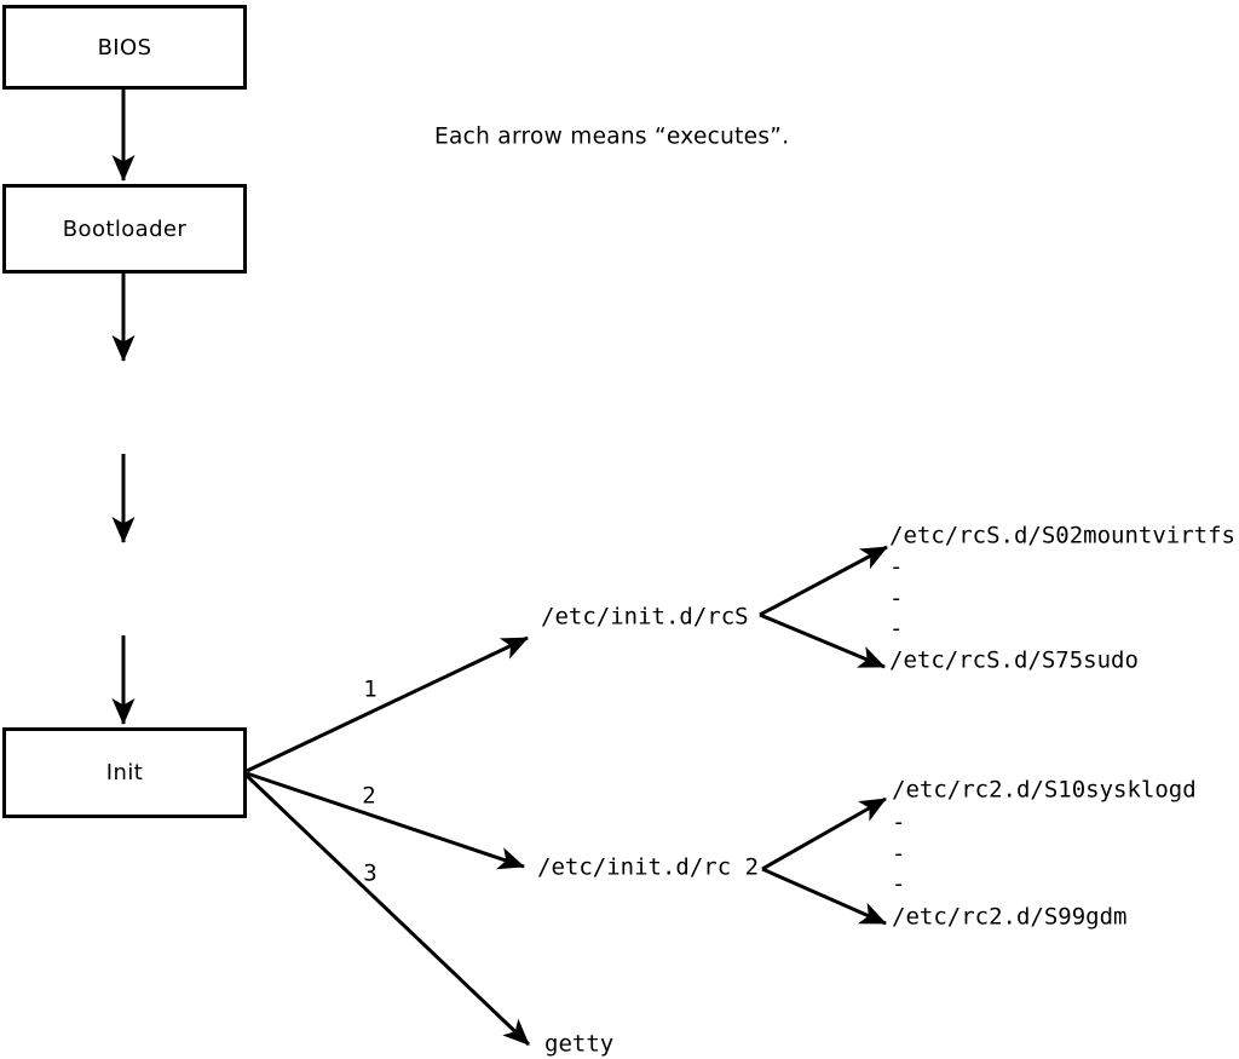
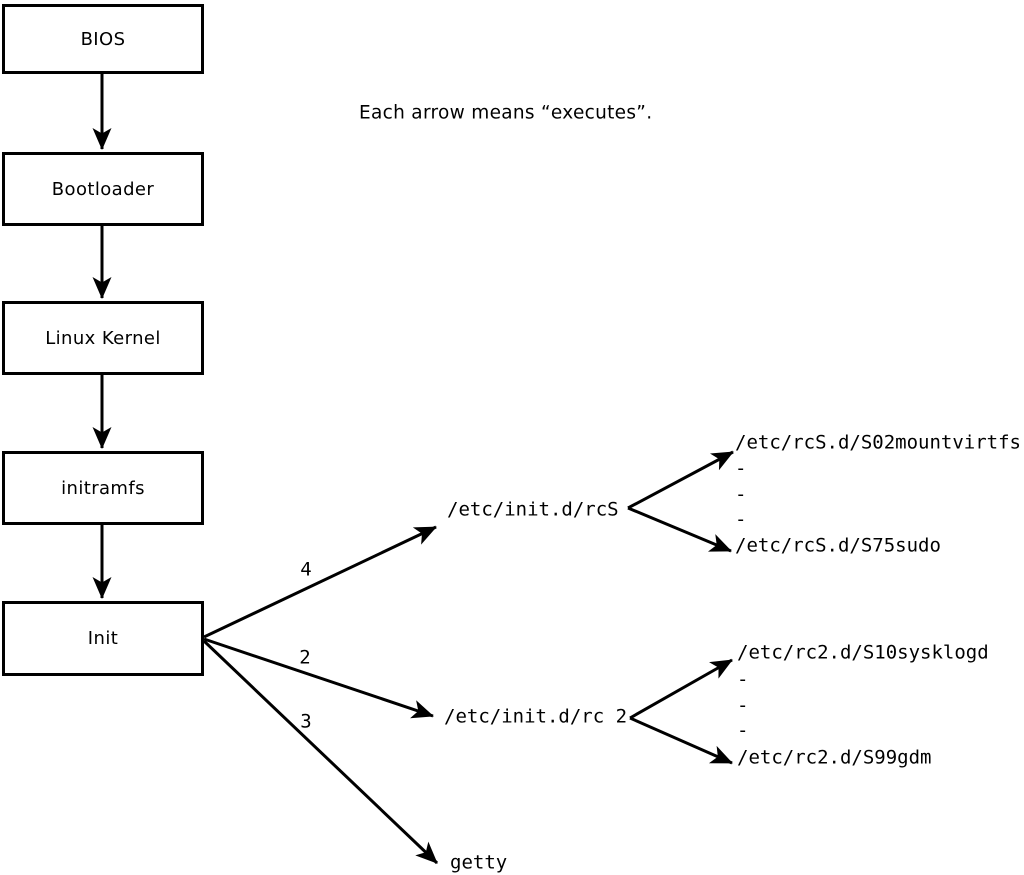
  Each arrow means “executes”.
  BIOS
  Bootloader
+ Linux Kernel
+ initramfs
  Init
- 1
+ 4
  2
  3
  /etc/init.d/rcS
  /etc/init.d/rc 2
  getty
  /etc/rcS.d/S02mountvirtfs
  -
  -
  -
  /etc/rcS.d/S75sudo
  /etc/rc2.d/S10sysklogd
  -
  -
  -
  /etc/rc2.d/S99gdm
